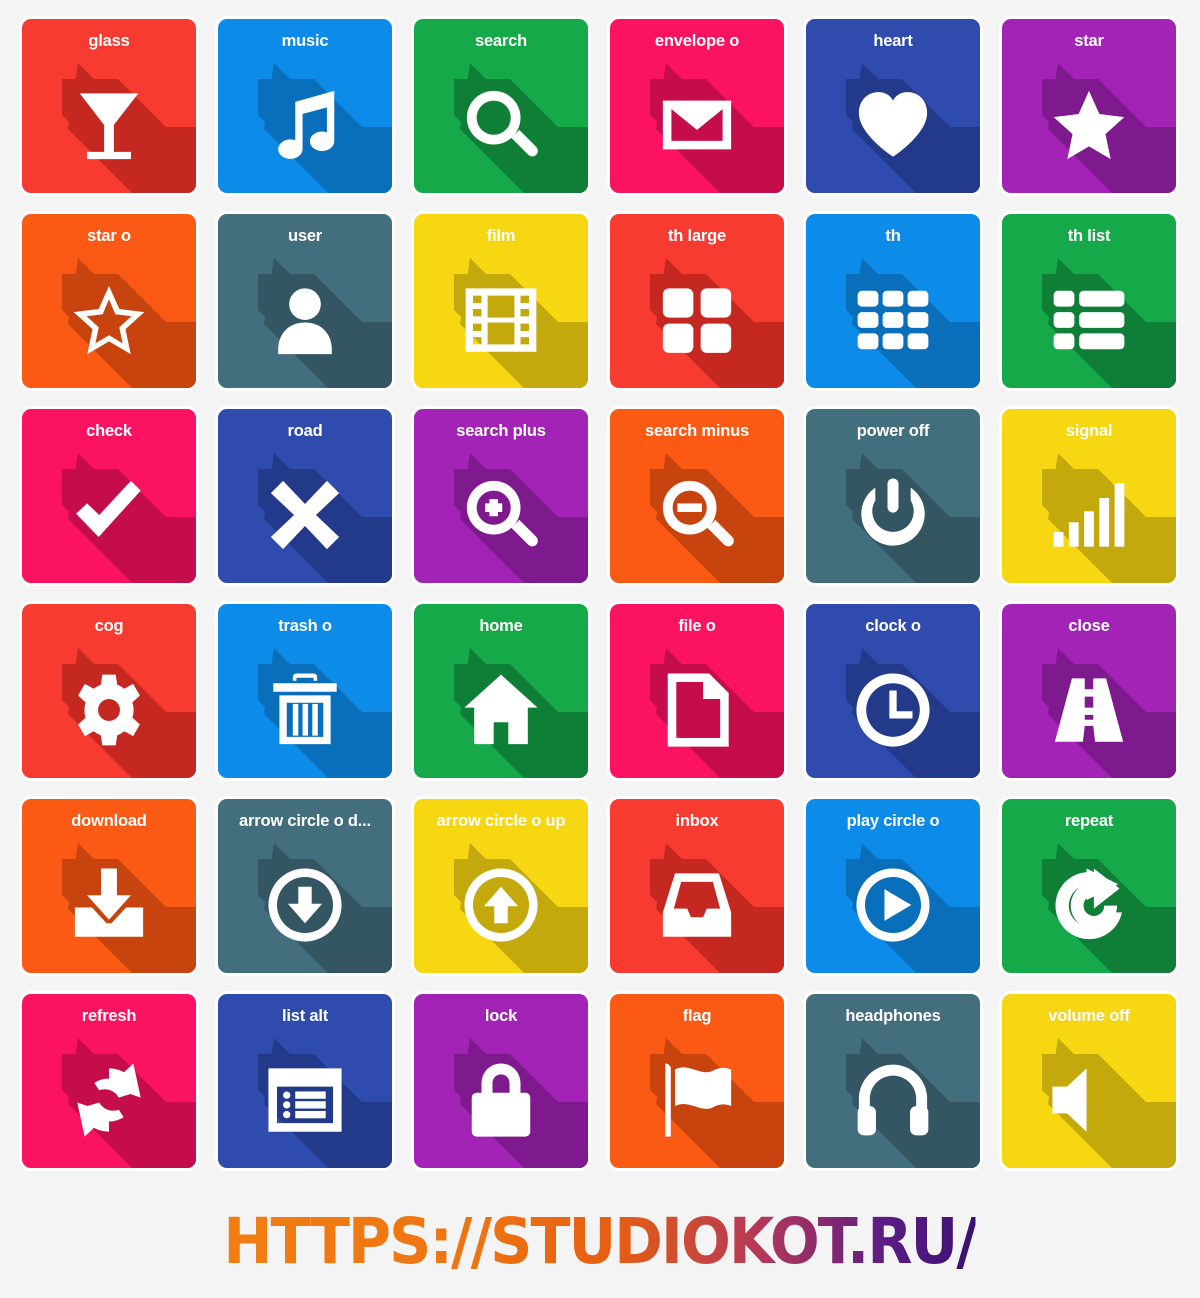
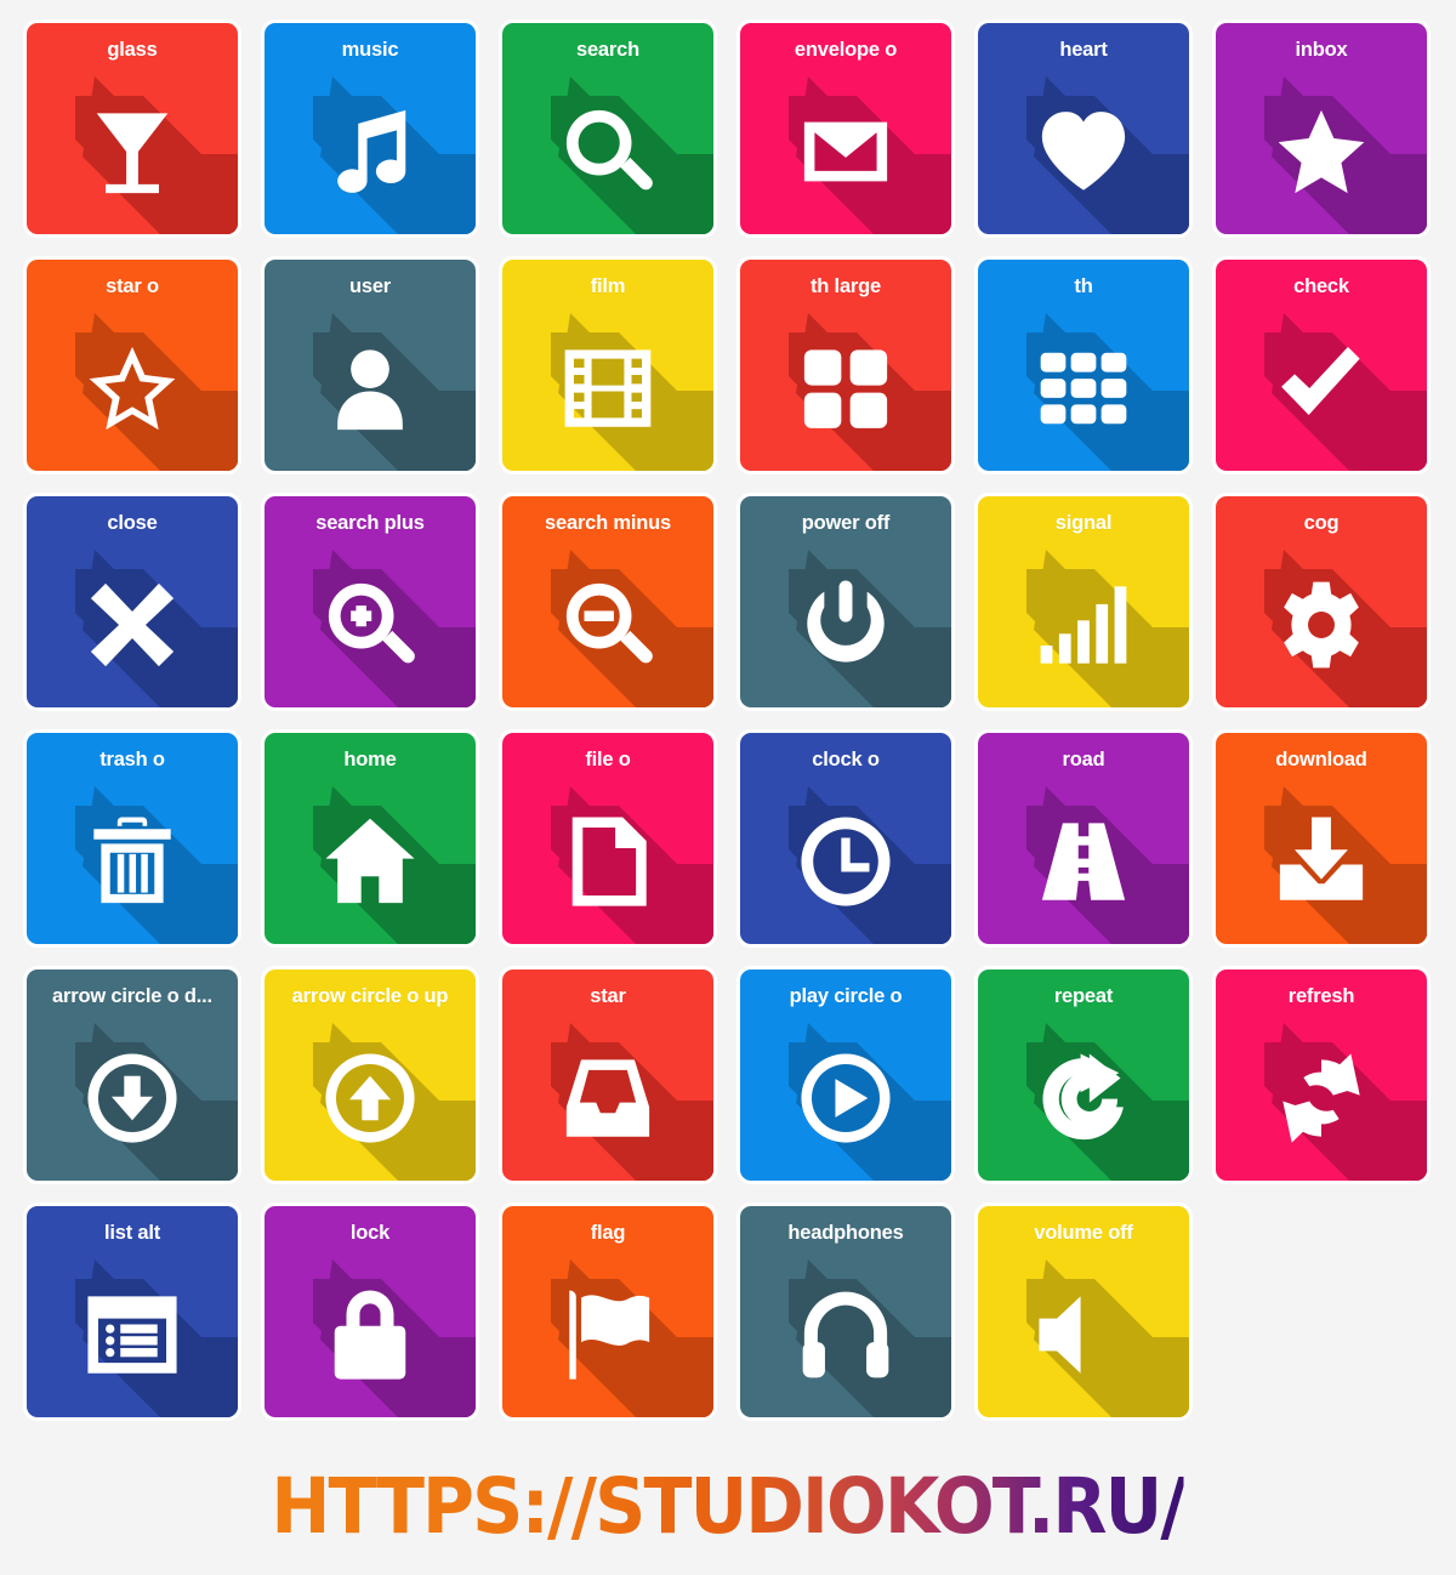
  glass
  music
  search
  envelope o
  heart
- star
+ inbox
  star o
  user
  film
  th large
  th
- th list
  check
- road
+ close
  search plus
  search minus
  power off
  signal
  cog
  trash o
  home
  file o
  clock o
- close
+ road
  download
  arrow circle o d...
  arrow circle o up
- inbox
+ star
  play circle o
  repeat
  refresh
  list alt
  lock
  flag
  headphones
  volume off
  HTTPS://STUDIOKOT.RU/
